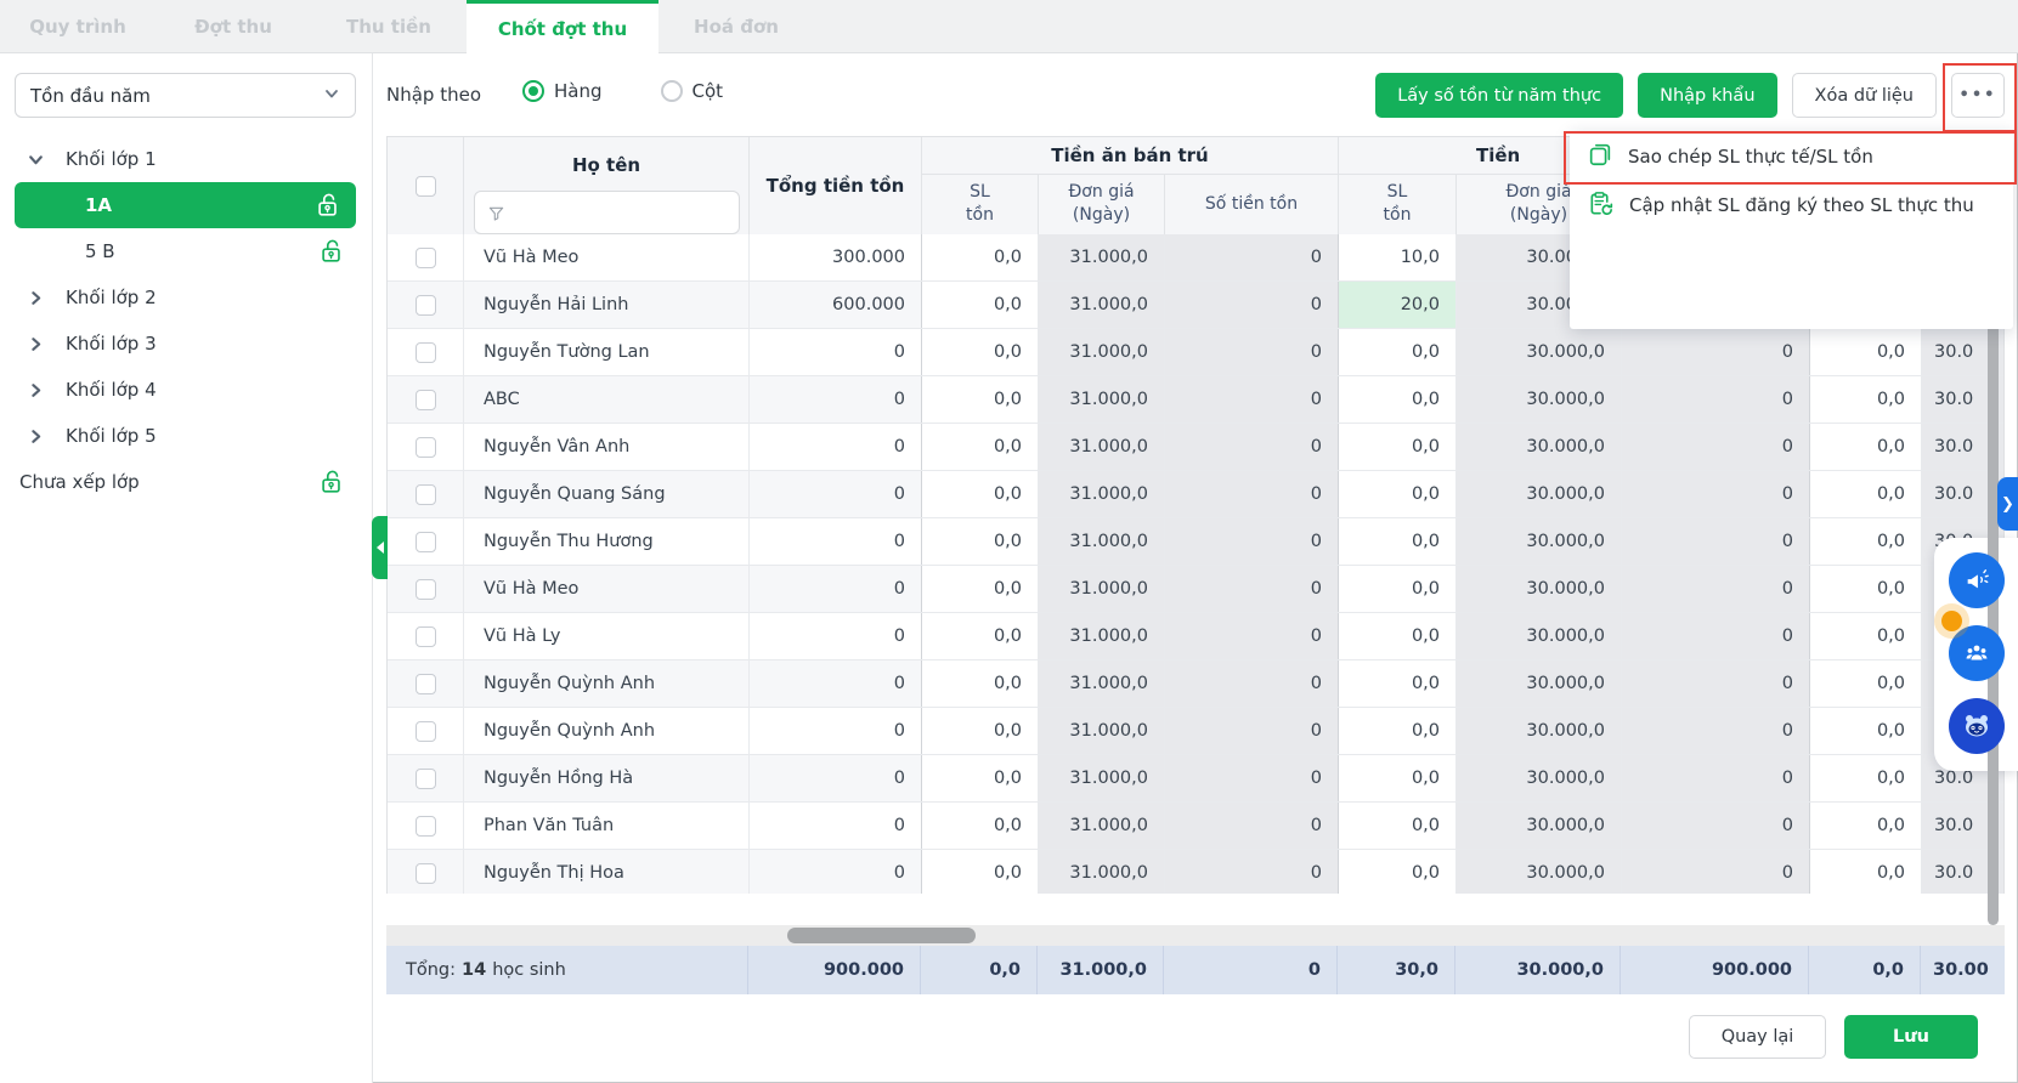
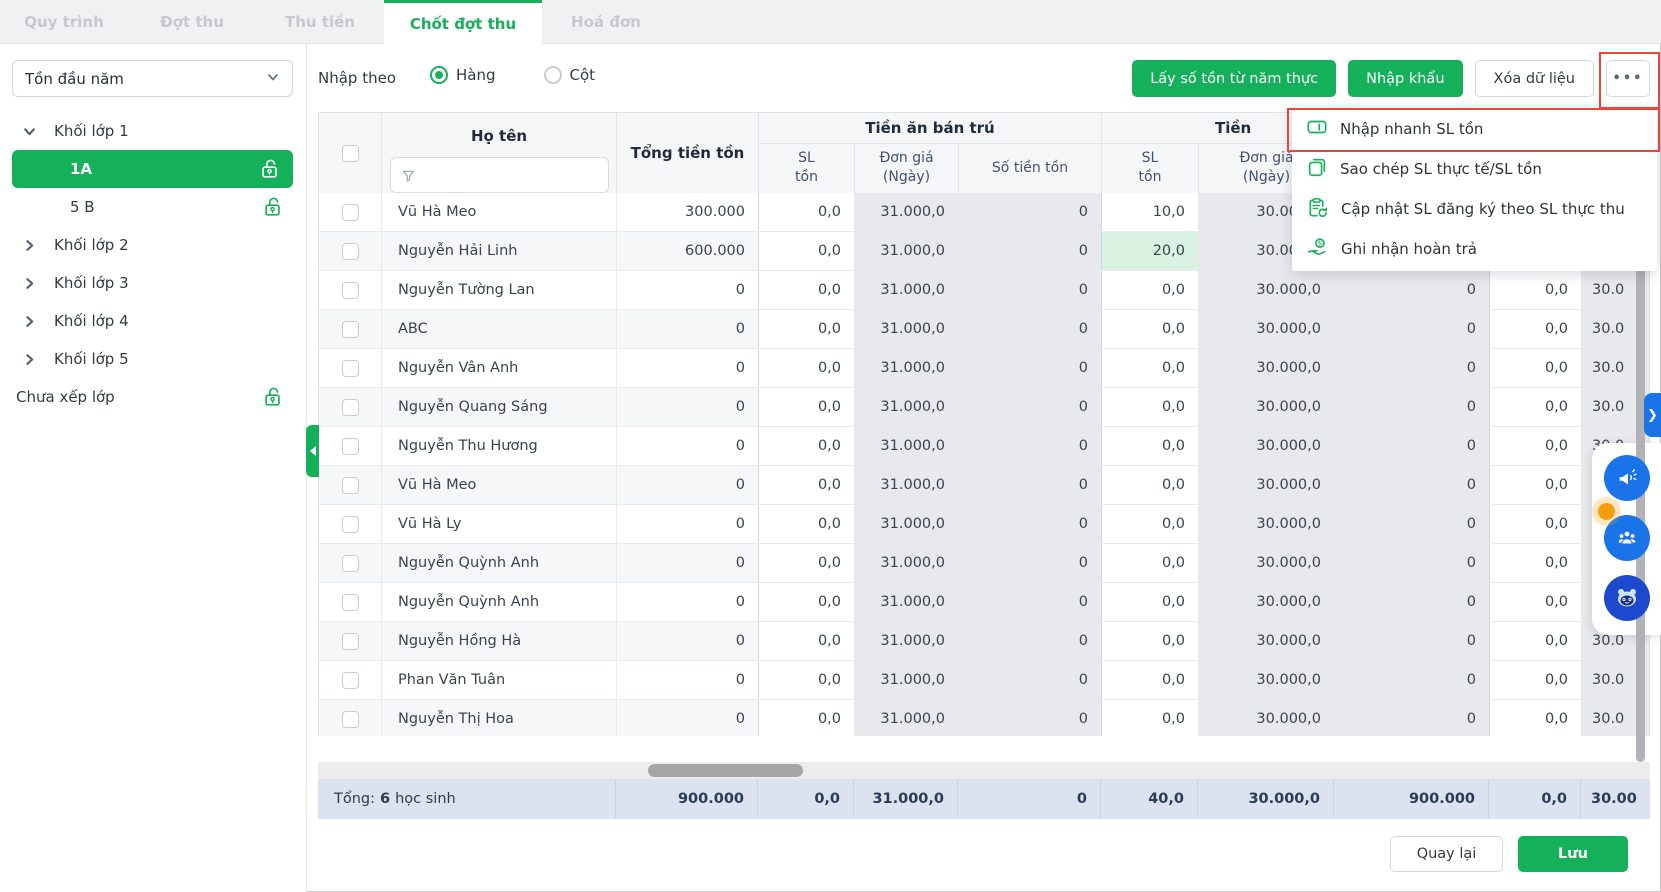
  Quy trình
  Đợt thu
  Thu tiền
  Chốt đợt thu
  Hoá đơn
  Tồn đầu năm
  Khối lớp 1
  1A
  5 B
  Khối lớp 2
  Khối lớp 3
  Khối lớp 4
  Khối lớp 5
  Chưa xếp lớp
  Nhập theo
  Hàng
  Cột
  Lấy số tồn từ năm thực
  Nhập khẩu
  Xóa dữ liệu
  •••
  Họ tên
  Tổng tiền tồn
  Tiền ăn bán trú
  Tiền
  SL tồn
  Đơn giá (Ngày)
  Số tiền tồn
  SL tồn
  Đơn giá (Ngày)
  Vũ Hà Meo
  300.000
  0,0
  31.000,0
  0
  10,0
  Nguyễn Hải Linh
  600.000
  0,0
  31.000,0
  0
  20,0
  Nguyễn Tường Lan
  0
  0,0
  31.000,0
  0
  0,0
  30.000,0
  0
  0,0
  30.0
  ABC
  0
  0,0
  31.000,0
  0
  0,0
  30.000,0
  0
  0,0
  30.0
  Nguyễn Vân Anh
  0
  0,0
  31.000,0
  0
  0,0
  30.000,0
  0
  0,0
  30.0
  Nguyễn Quang Sáng
  0
  0,0
  31.000,0
  0
  0,0
  30.000,0
  0
  0,0
  30.0
  Nguyễn Thu Hương
  0
  0,0
  31.000,0
  0
  0,0
  30.000,0
  0
  0,0
  Vũ Hà Meo
  0
  0,0
  31.000,0
  0
  0,0
  30.000,0
  0
  0,0
  Vũ Hà Ly
  0
  0,0
  31.000,0
  0
  0,0
  30.000,0
  0
  0,0
  Nguyễn Quỳnh Anh
  0
  0,0
  31.000,0
  0
  0,0
  30.000,0
  0
  0,0
  Nguyễn Quỳnh Anh
  0
  0,0
  31.000,0
  0
  0,0
  30.000,0
  0
  0,0
  Nguyễn Hồng Hà
  0
  0,0
  31.000,0
  0
  0,0
  30.000,0
  0
  0,0
  30.0
  Phan Văn Tuân
  0
  0,0
  31.000,0
  0
  0,0
  30.000,0
  0
  0,0
  30.0
  Nguyễn Thị Hoa
  0
  0,0
  31.000,0
  0
  0,0
  30.000,0
  0
  0,0
  30.0
  Tổng:
- 14
+ 6
  học sinh
  900.000
  0,0
  31.000,0
  0
- 30,0
+ 40,0
  30.000,0
  900.000
  0,0
  30.00
  Quay lại
  Lưu
+ Nhập nhanh SL tồn
  Sao chép SL thực tế/SL tồn
  Cập nhật SL đăng ký theo SL thực thu
+ $
+ Ghi nhận hoàn trả
  ❯
